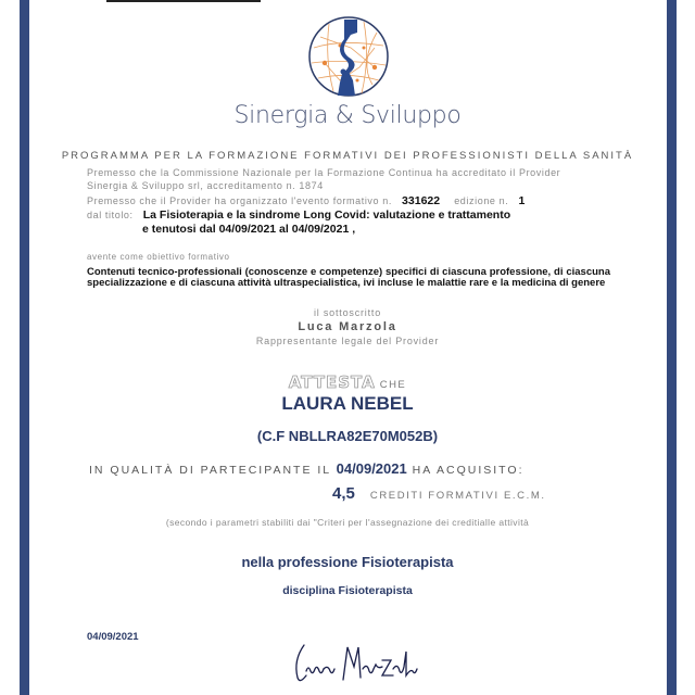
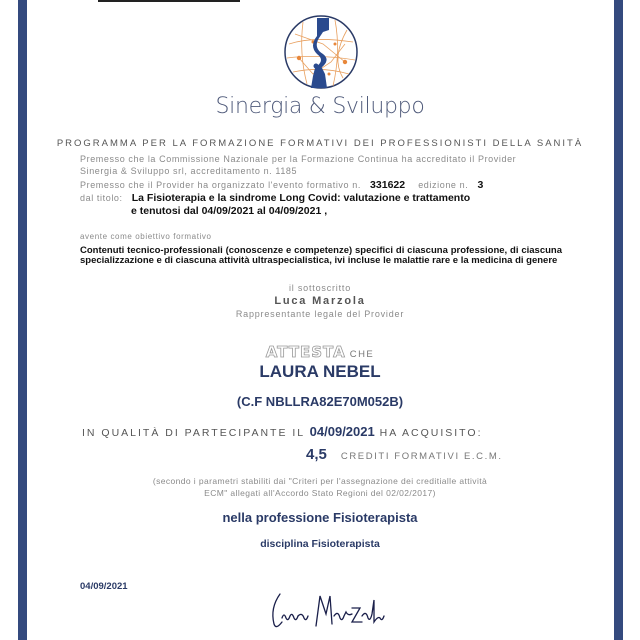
  Sinergia & Sviluppo
  PROGRAMMA PER LA FORMAZIONE FORMATIVI DEI PROFESSIONISTI DELLA SANITÀ
  Premesso che la Commissione Nazionale per la Formazione Continua ha accreditato il Provider
- Sinergia & Sviluppo srl, accreditamento n. 1874
+ Sinergia & Sviluppo srl, accreditamento n. 1185
- Premesso che il Provider ha organizzato l'evento formativo n. 331622 edizione n. 1
+ Premesso che il Provider ha organizzato l'evento formativo n. 331622 edizione n. 3
  dal titolo: La Fisioterapia e la sindrome Long Covid: valutazione e trattamento
  e tenutosi dal 04/09/2021 al 04/09/2021 ,
  avente come obiettivo formativo
  Contenuti tecnico-professionali (conoscenze e competenze) specifici di ciascuna professione, di ciascuna specializzazione e di ciascuna attività ultraspecialistica, ivi incluse le malattie rare e la medicina di genere
  il sottoscritto
  Luca Marzola
  Rappresentante legale del Provider
  ATTESTA CHE
  LAURA NEBEL
  (C.F NBLLRA82E70M052B)
  IN QUALITÀ DI PARTECIPANTE IL 04/09/2021 HA ACQUISITO:
  4,5 CREDITI FORMATIVI E.C.M.
  (secondo i parametri stabiliti dai "Criteri per l'assegnazione dei creditialle attività
+ ECM" allegati all'Accordo Stato Regioni del 02/02/2017)
  nella professione Fisioterapista
  disciplina Fisioterapista
  04/09/2021
